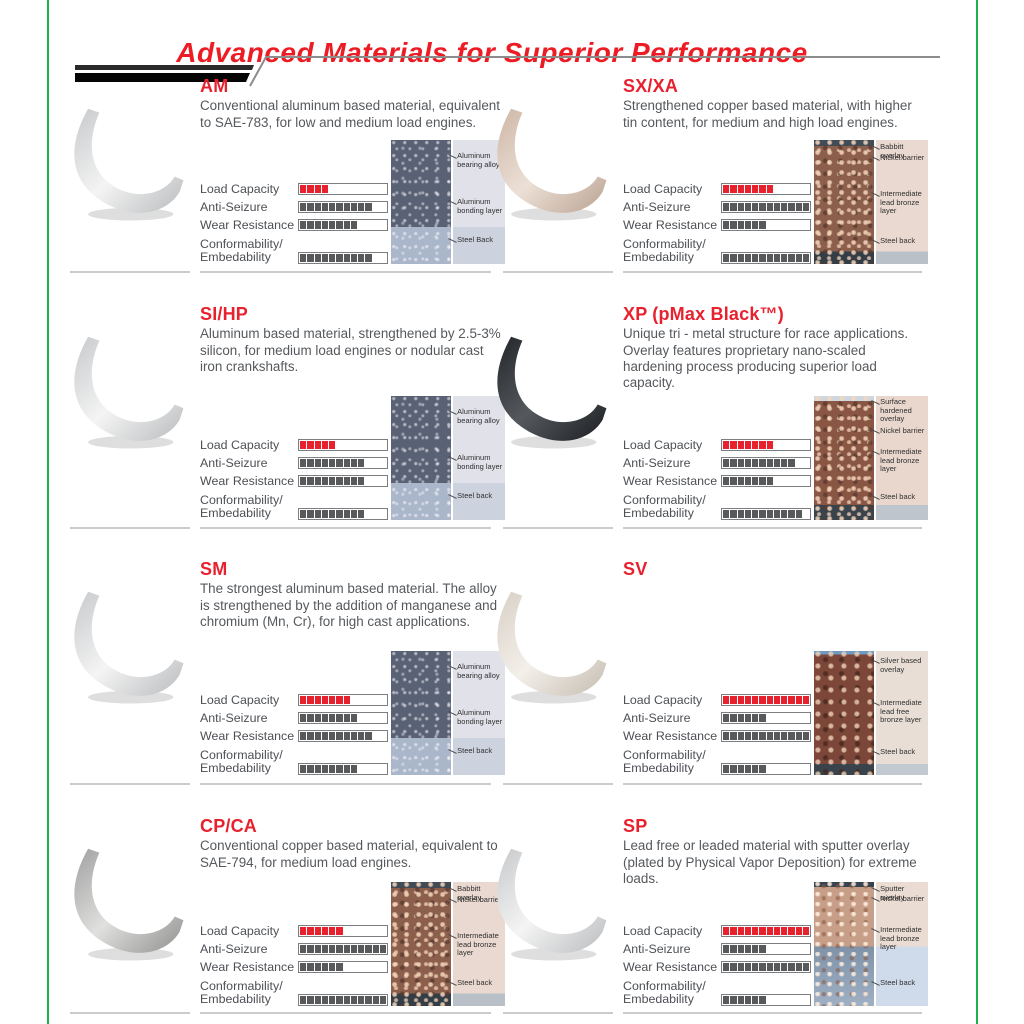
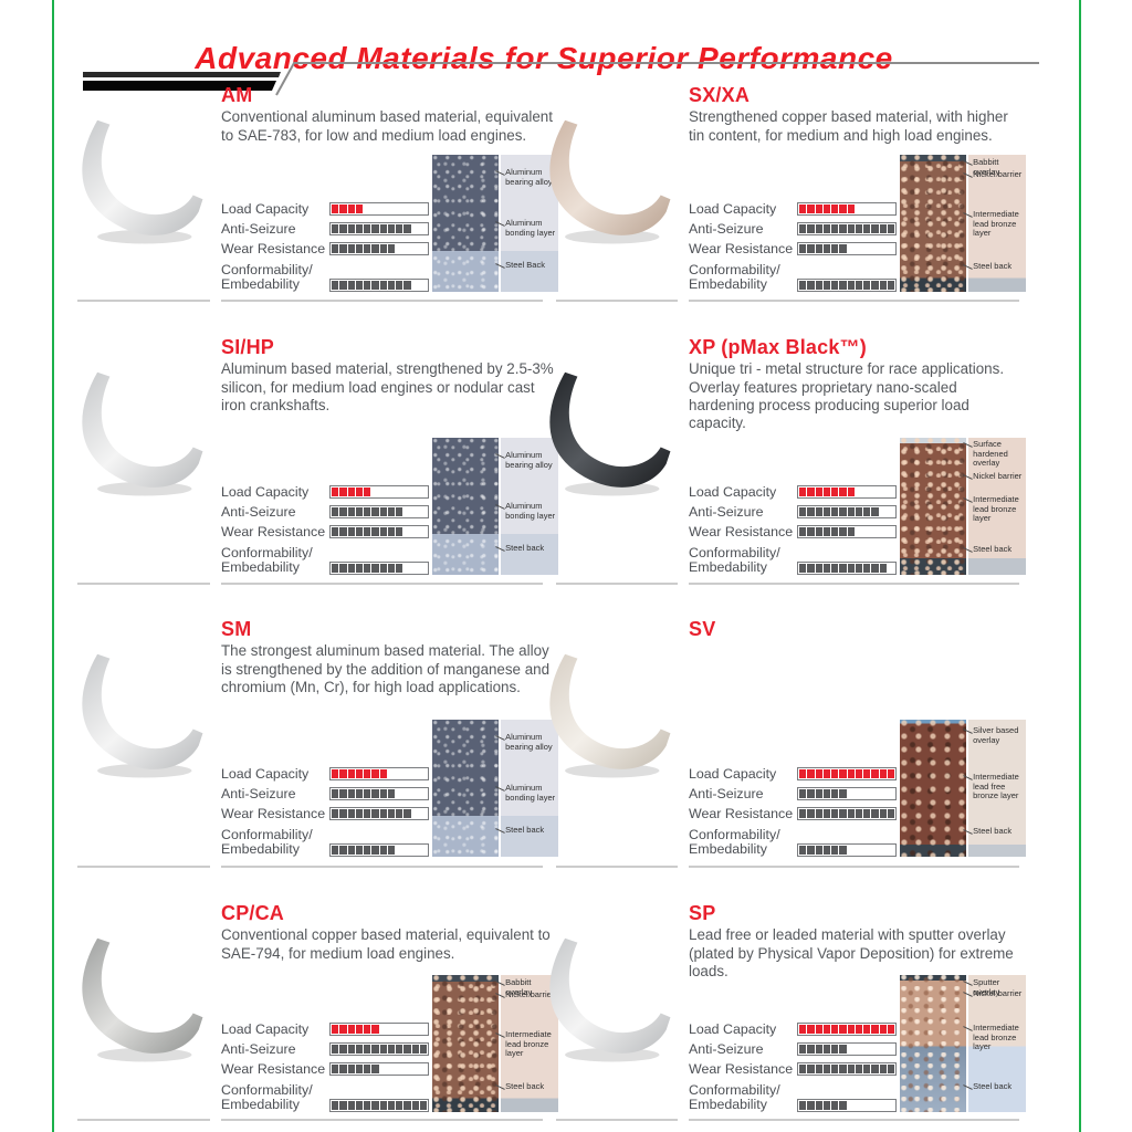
  Advanced Materials for Superior Performance
  AM
  Conventional aluminum based material, equivalent to SAE-783, for low and medium load engines.
  Load Capacity
  Anti-Seizure
  Wear Resistance
  Conformability/
  Embedability
  Aluminum bearing alloy
  Aluminum bonding layer
  Steel Back
  SX/XA
  Strengthened copper based material, with higher tin content, for medium and high load engines.
  Load Capacity
  Anti-Seizure
  Wear Resistance
  Conformability/
  Embedability
  Nickel barrier
  Intermediate lead bronze layer
  Steel back
  SI/HP
  Aluminum based material, strengthened by 2.5-3% silicon, for medium load engines or nodular cast iron crankshafts.
  Load Capacity
  Anti-Seizure
  Wear Resistance
  Conformability/
  Embedability
  Aluminum bearing alloy
  Aluminum bonding layer
  Steel back
  XP (pMax Black™)
  Unique tri - metal structure for race applications. Overlay features proprietary nano-scaled hardening process producing superior load capacity.
  Load Capacity
  Anti-Seizure
  Wear Resistance
  Conformability/
  Embedability
  Surface hardened overlay
  Nickel barrier
  Intermediate lead bronze layer
  Steel back
  SM
- The strongest aluminum based material. The alloy is strengthened by the addition of manganese and chromium (Mn, Cr), for high cast applications.
+ The strongest aluminum based material. The alloy is strengthened by the addition of manganese and chromium (Mn, Cr), for high load applications.
  Load Capacity
  Anti-Seizure
  Wear Resistance
  Conformability/
  Embedability
  Aluminum bearing alloy
  Aluminum bonding layer
  Steel back
  SV
  Load Capacity
  Anti-Seizure
  Wear Resistance
  Conformability/
  Embedability
  Silver based overlay
  Intermediate lead free bronze layer
  Steel back
  CP/CA
  Conventional copper based material, equivalent to SAE-794, for medium load engines.
  Load Capacity
  Anti-Seizure
  Wear Resistance
  Conformability/
  Embedability
  Nickel barrie
  Intermediate lead bronze layer
  Steel back
  SP
  Lead free or leaded material with sputter overlay (plated by Physical Vapor Deposition) for extreme loads.
  Load Capacity
  Anti-Seizure
  Wear Resistance
  Conformability/
  Embedability
  Nickel barrier
  Intermediate lead bronze layer
  Steel back
